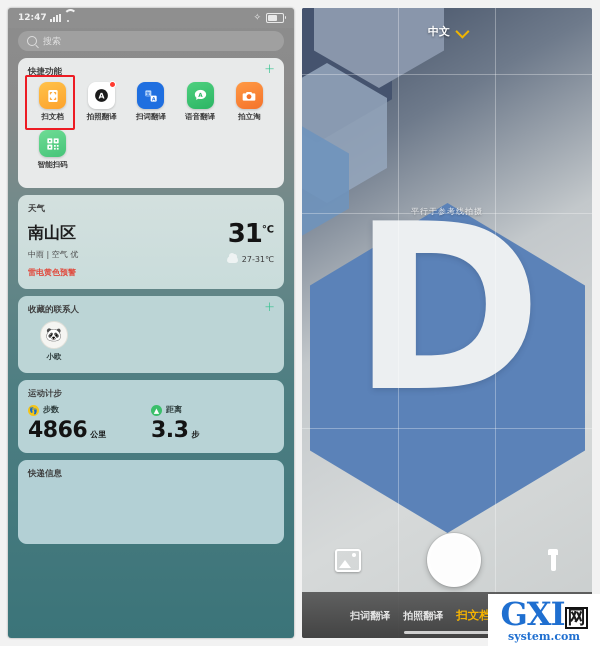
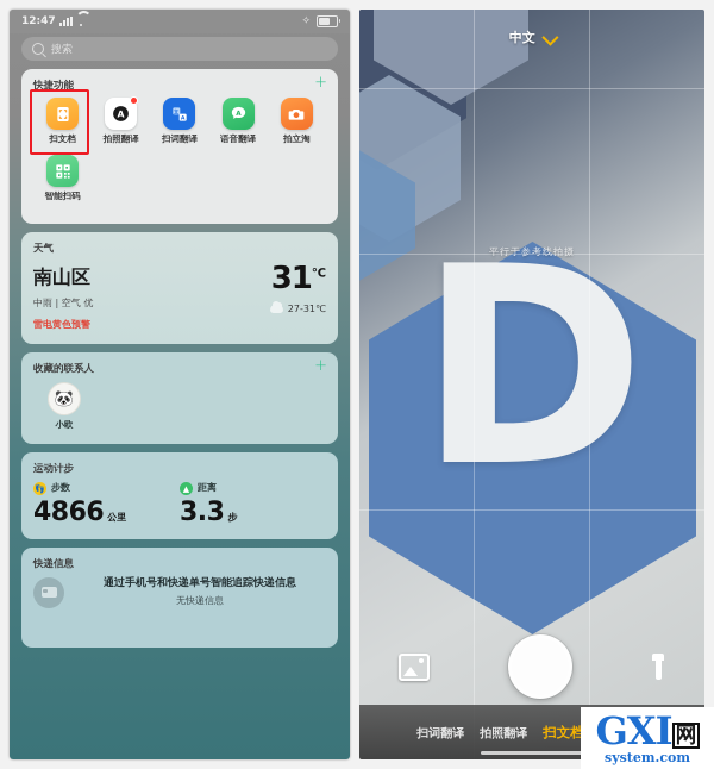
  12:47
  ✧
  搜索
  快捷功能
  +
  扫文档
  A
  拍照翻译
  扫词翻译
  语音翻译
  拍立淘
  智能扫码
  天气
  南山区
  中雨 | 空气 优
  雷电黄色预警
  31℃
  27-31℃
  收藏的联系人
  +
  🐼
  小欧
  运动计步
  👣
  步数
  4866 公里
  ▲
  距离
  3.3 步
  快递信息
+ 通过手机号和快递单号智能追踪快递信息
+ 无快递信息
  D
  中文
  平行于参考线拍摄
  扫词翻译
  拍照翻译
  扫文档
  GXI 网
  system.com
